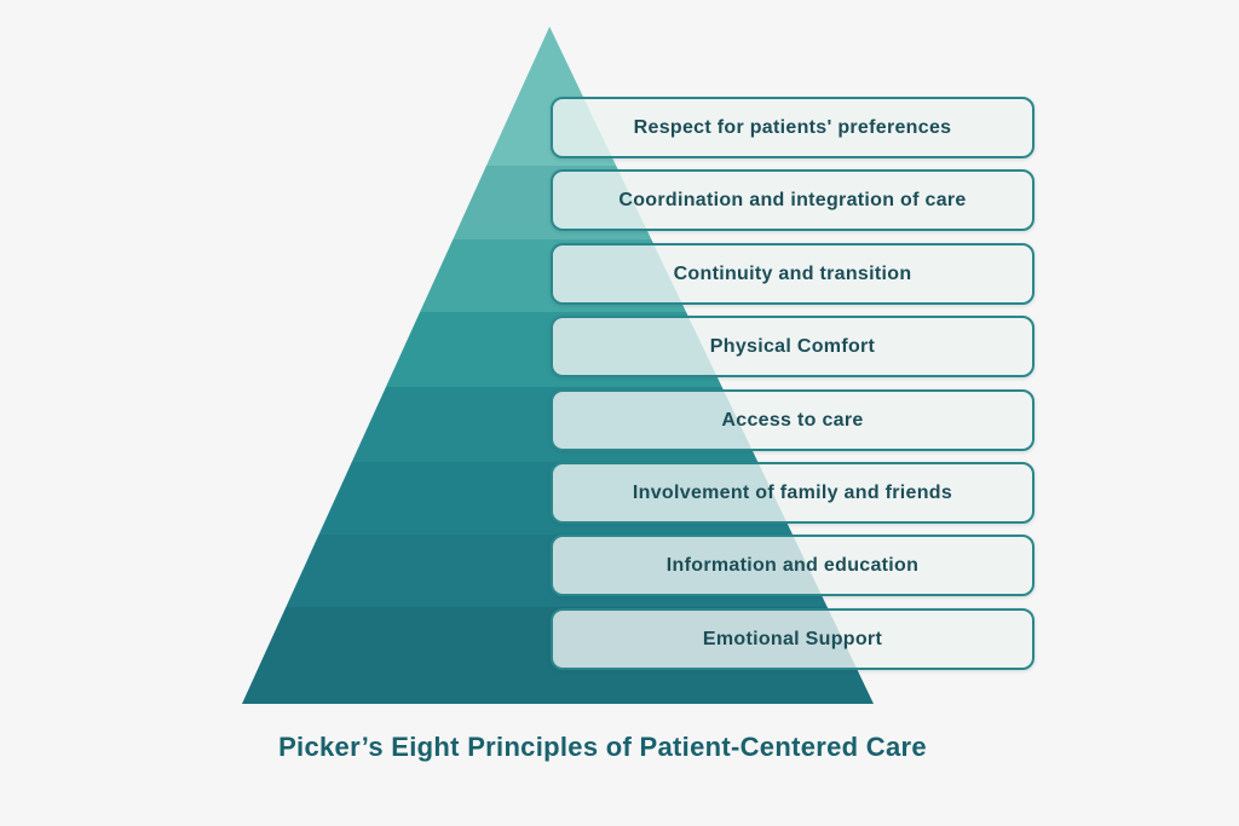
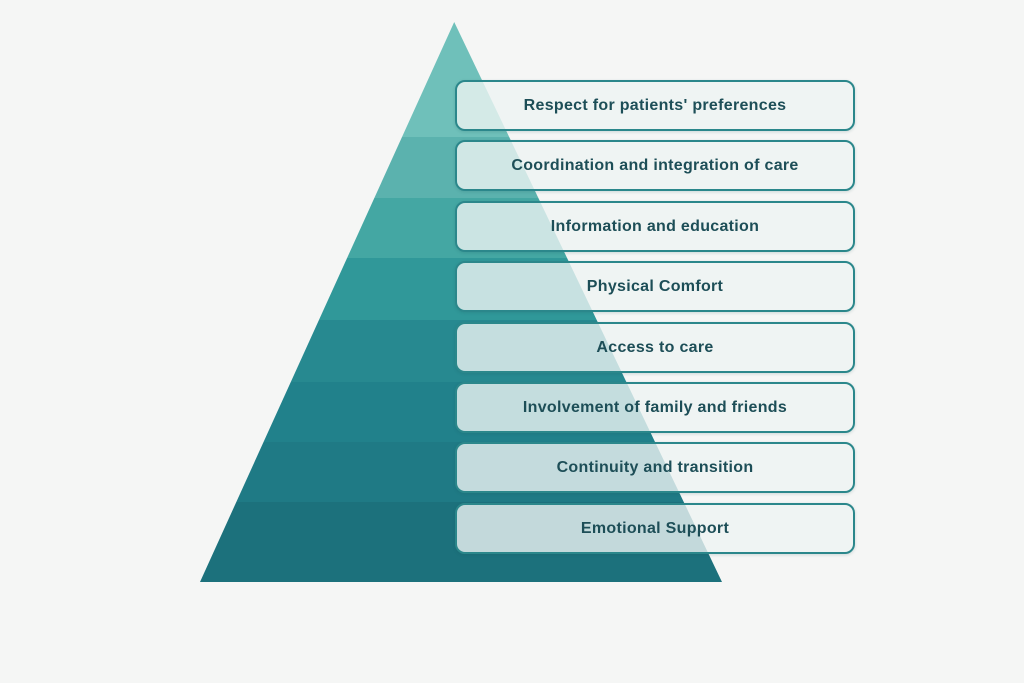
  Respect for patients' preferences
  Coordination and integration of care
- Continuity and transition
+ Information and education
  Physical Comfort
  Access to care
  Involvement of family and friends
- Information and education
+ Continuity and transition
  Emotional Support
- Picker’s Eight Principles of Patient-Centered Care
